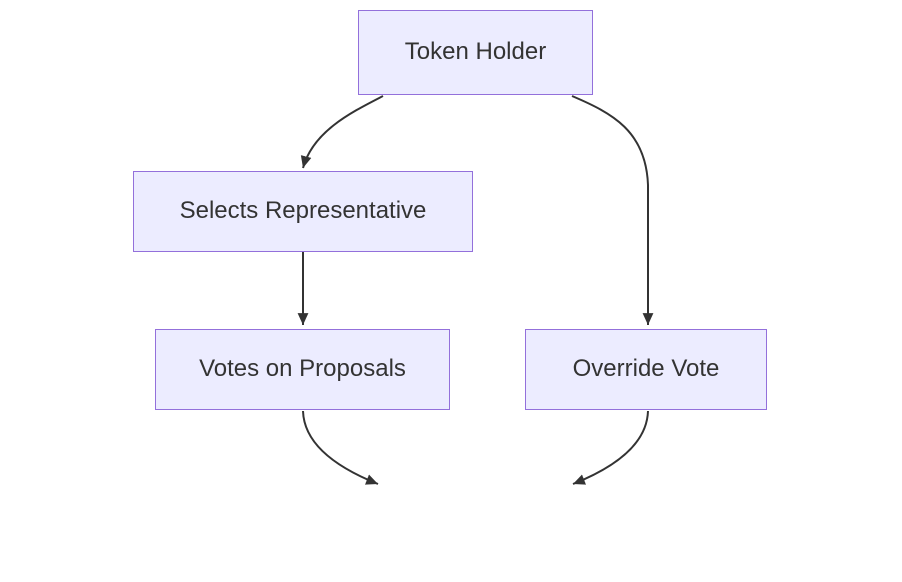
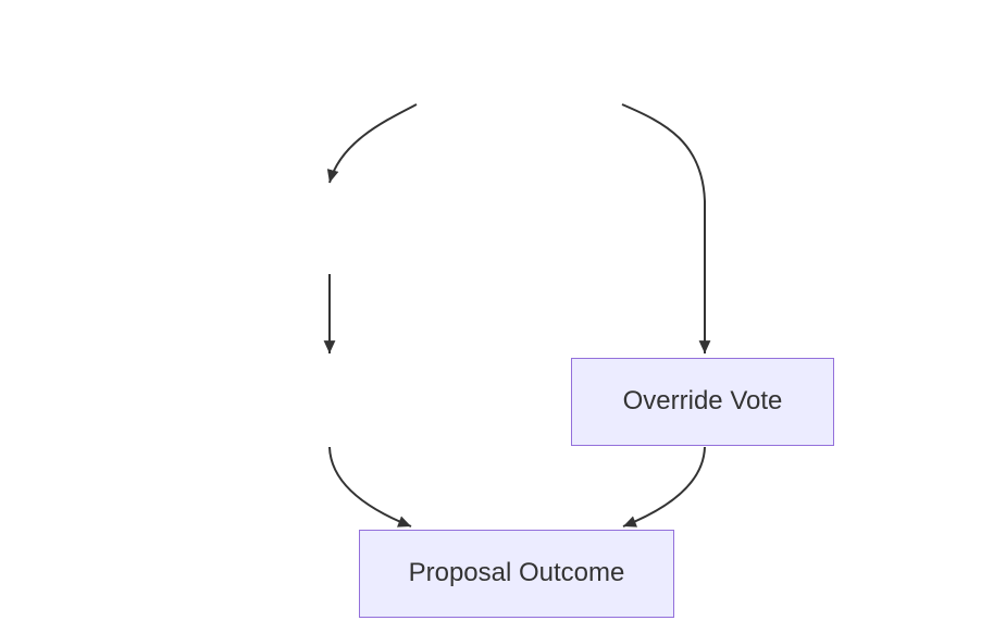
- Token Holder
- Selects Representative
- Votes on Proposals
  Override Vote
+ Proposal Outcome
